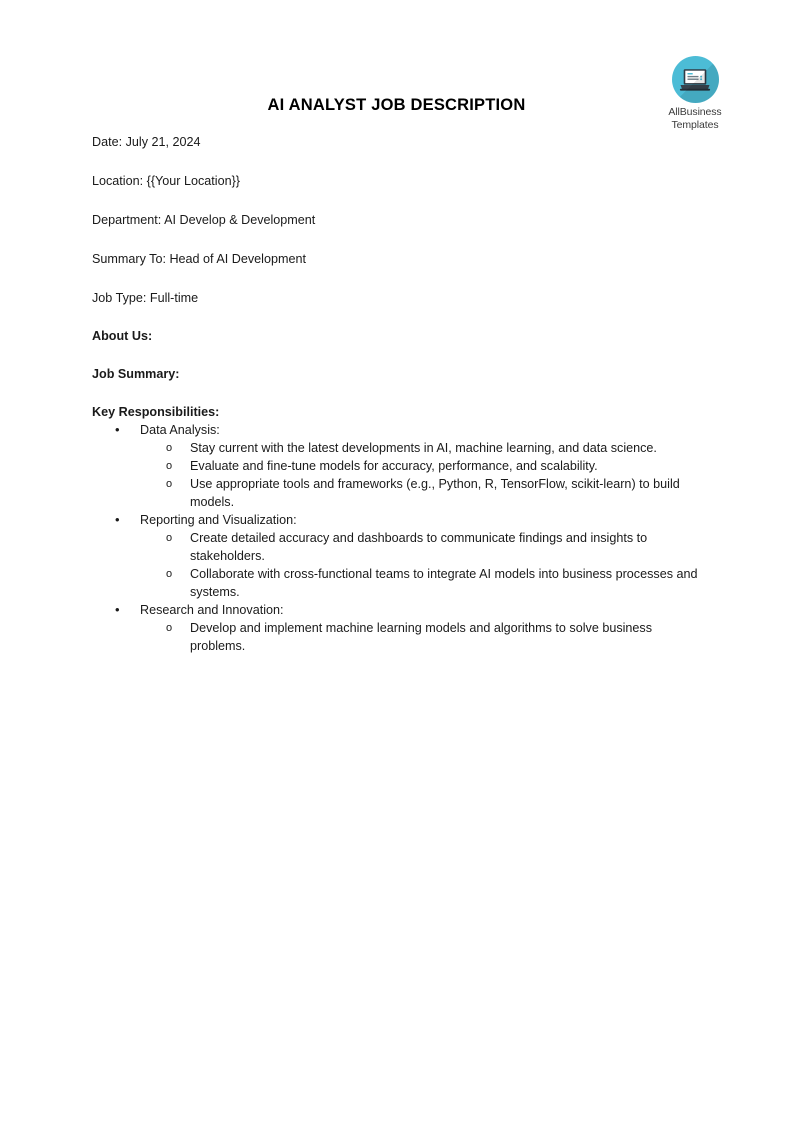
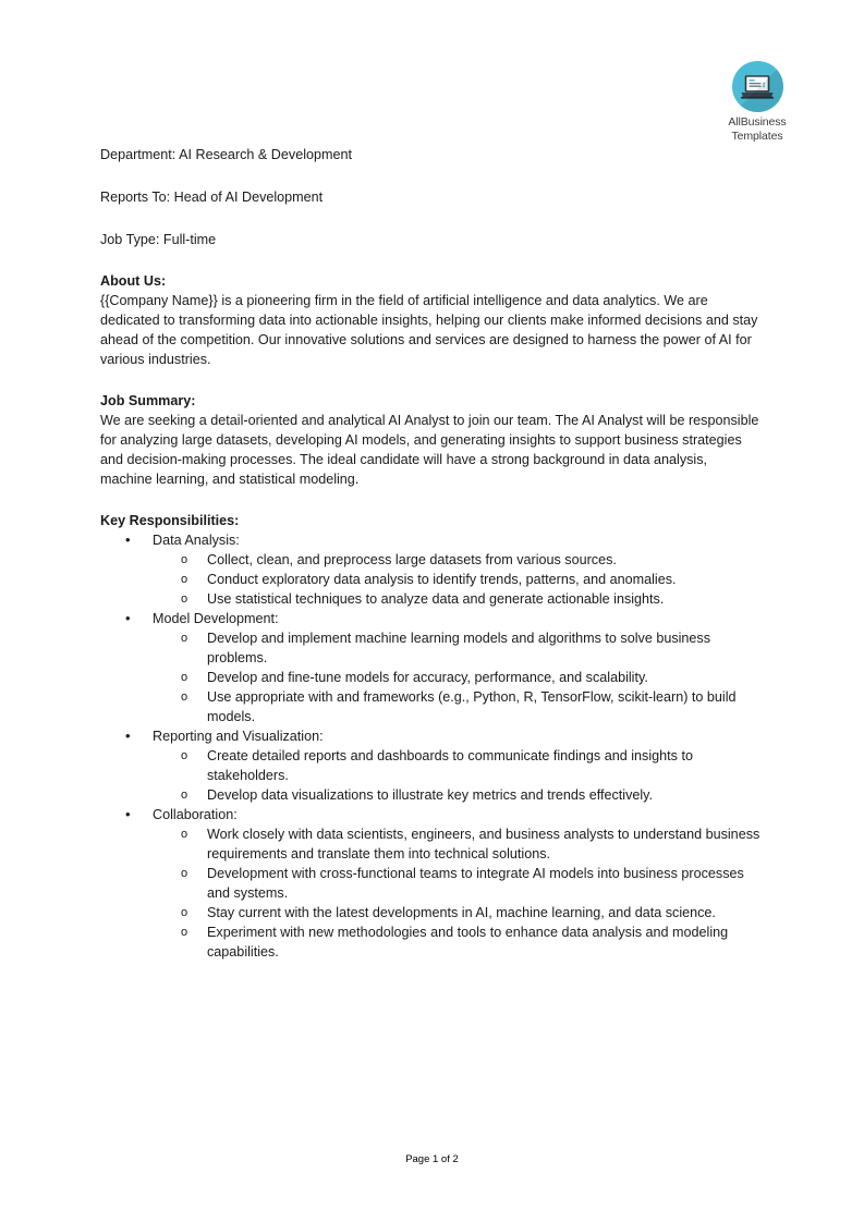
  AllBusiness
  Templates
- AI ANALYST JOB DESCRIPTION
- Date: July 21, 2024
- Location: {{Your Location}}
- Department: AI Develop & Development
+ Department: AI Research & Development
- Summary To: Head of AI Development
+ Reports To: Head of AI Development
  Job Type: Full-time
  About Us:
+ {{Company Name}} is a pioneering firm in the field of artificial intelligence and data analytics. We are dedicated to transforming data into actionable insights, helping our clients make informed decisions and stay ahead of the competition. Our innovative solutions and services are designed to harness the power of AI for various industries.
  Job Summary:
+ We are seeking a detail-oriented and analytical AI Analyst to join our team. The AI Analyst will be responsible for analyzing large datasets, developing AI models, and generating insights to support business strategies and decision-making processes. The ideal candidate will have a strong background in data analysis, machine learning, and statistical modeling.
  Key Responsibilities:
  Data Analysis:
+ Collect, clean, and preprocess large datasets from various sources.
+ Conduct exploratory data analysis to identify trends, patterns, and anomalies.
+ Use statistical techniques to analyze data and generate actionable insights.
+ Model Development:
- Stay current with the latest developments in AI, machine learning, and data science.
+ Develop and implement machine learning models and algorithms to solve business problems.
- Evaluate and fine-tune models for accuracy, performance, and scalability.
+ Develop and fine-tune models for accuracy, performance, and scalability.
- Use appropriate tools and frameworks (e.g., Python, R, TensorFlow, scikit-learn) to build models.
+ Use appropriate with and frameworks (e.g., Python, R, TensorFlow, scikit-learn) to build models.
  Reporting and Visualization:
- Create detailed accuracy and dashboards to communicate findings and insights to stakeholders.
+ Create detailed reports and dashboards to communicate findings and insights to stakeholders.
+ Develop data visualizations to illustrate key metrics and trends effectively.
+ Collaboration:
+ Work closely with data scientists, engineers, and business analysts to understand business requirements and translate them into technical solutions.
- Collaborate with cross-functional teams to integrate AI models into business processes and systems.
+ Development with cross-functional teams to integrate AI models into business processes and systems.
- Research and Innovation:
- Develop and implement machine learning models and algorithms to solve business problems.
+ Stay current with the latest developments in AI, machine learning, and data science.
+ Experiment with new methodologies and tools to enhance data analysis and modeling capabilities.
+ Page 1 of 2
